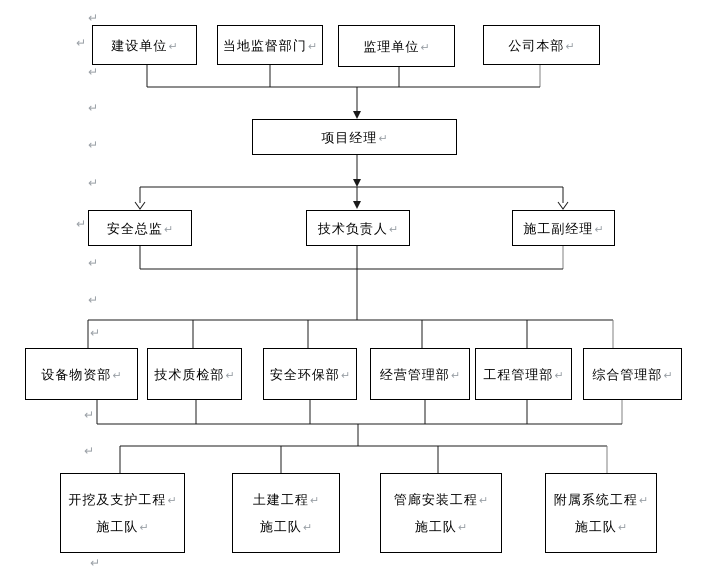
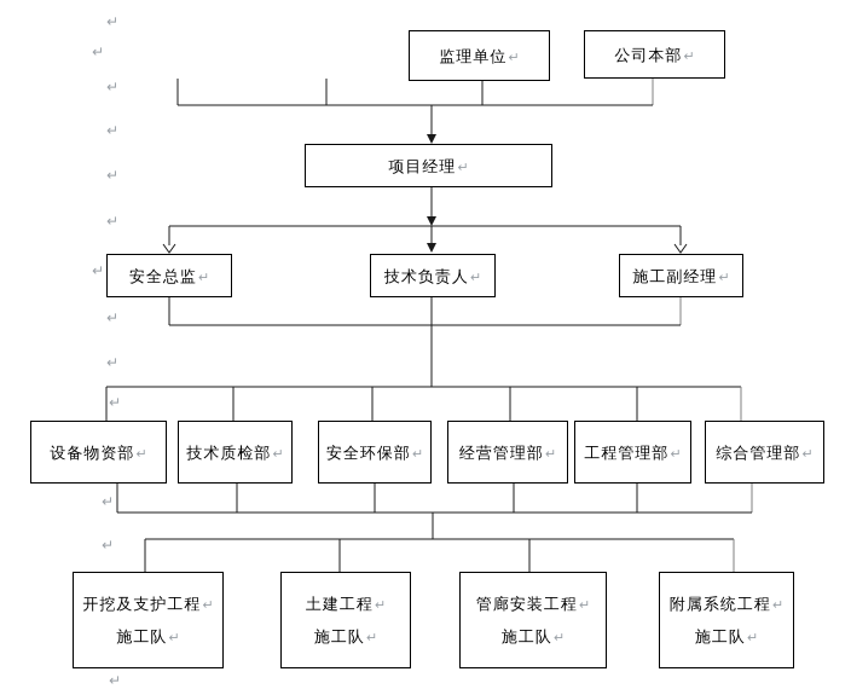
  ↵
  ↵
  ↵
  ↵
  ↵
  ↵
  ↵
  ↵
  ↵
  ↵
  ↵
  ↵
  ↵
- 建设单位↵
- 当地监督部门↵
  监理单位↵
  公司本部↵
  项目经理↵
  安全总监↵
  技术负责人↵
  施工副经理↵
  设备物资部↵
  技术质检部↵
  安全环保部↵
  经营管理部↵
  工程管理部↵
  综合管理部↵
  开挖及支护工程↵
  施工队↵
  土建工程↵
  施工队↵
  管廊安装工程↵
  施工队↵
  附属系统工程↵
  施工队↵
